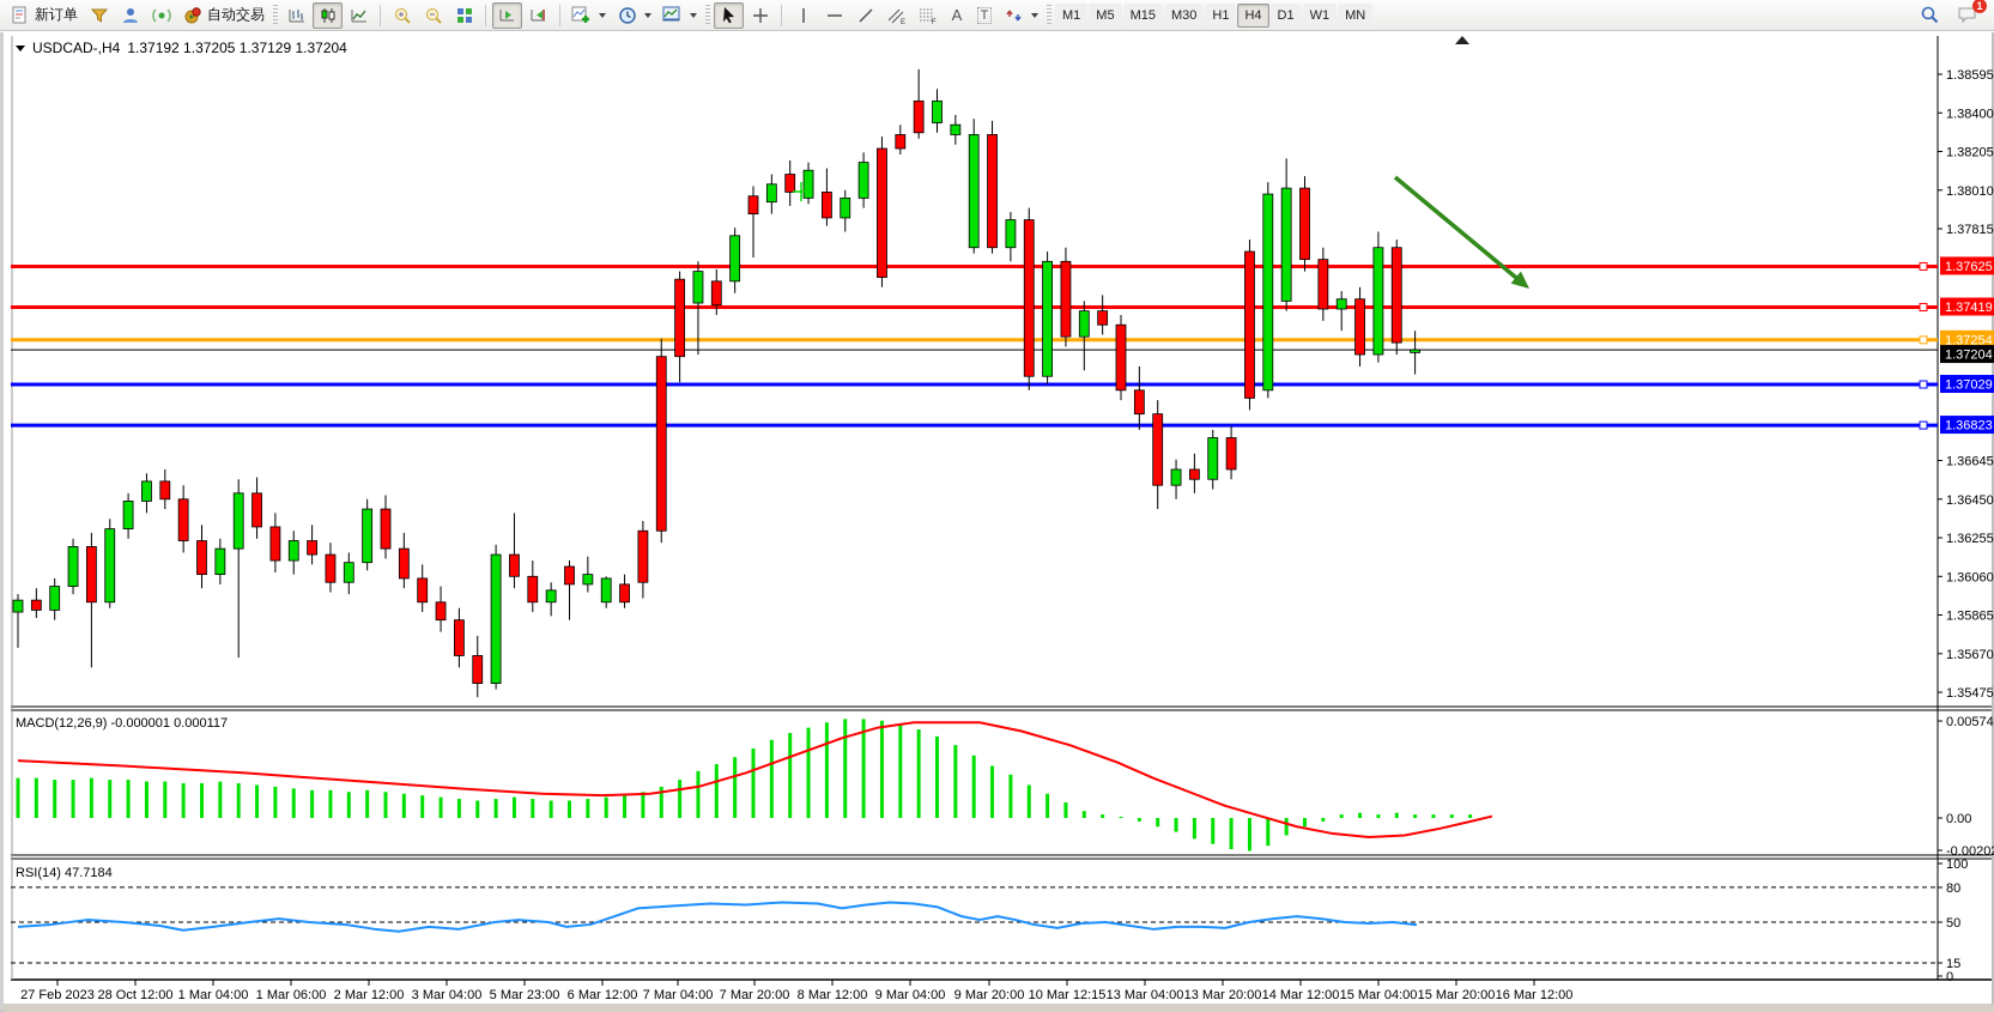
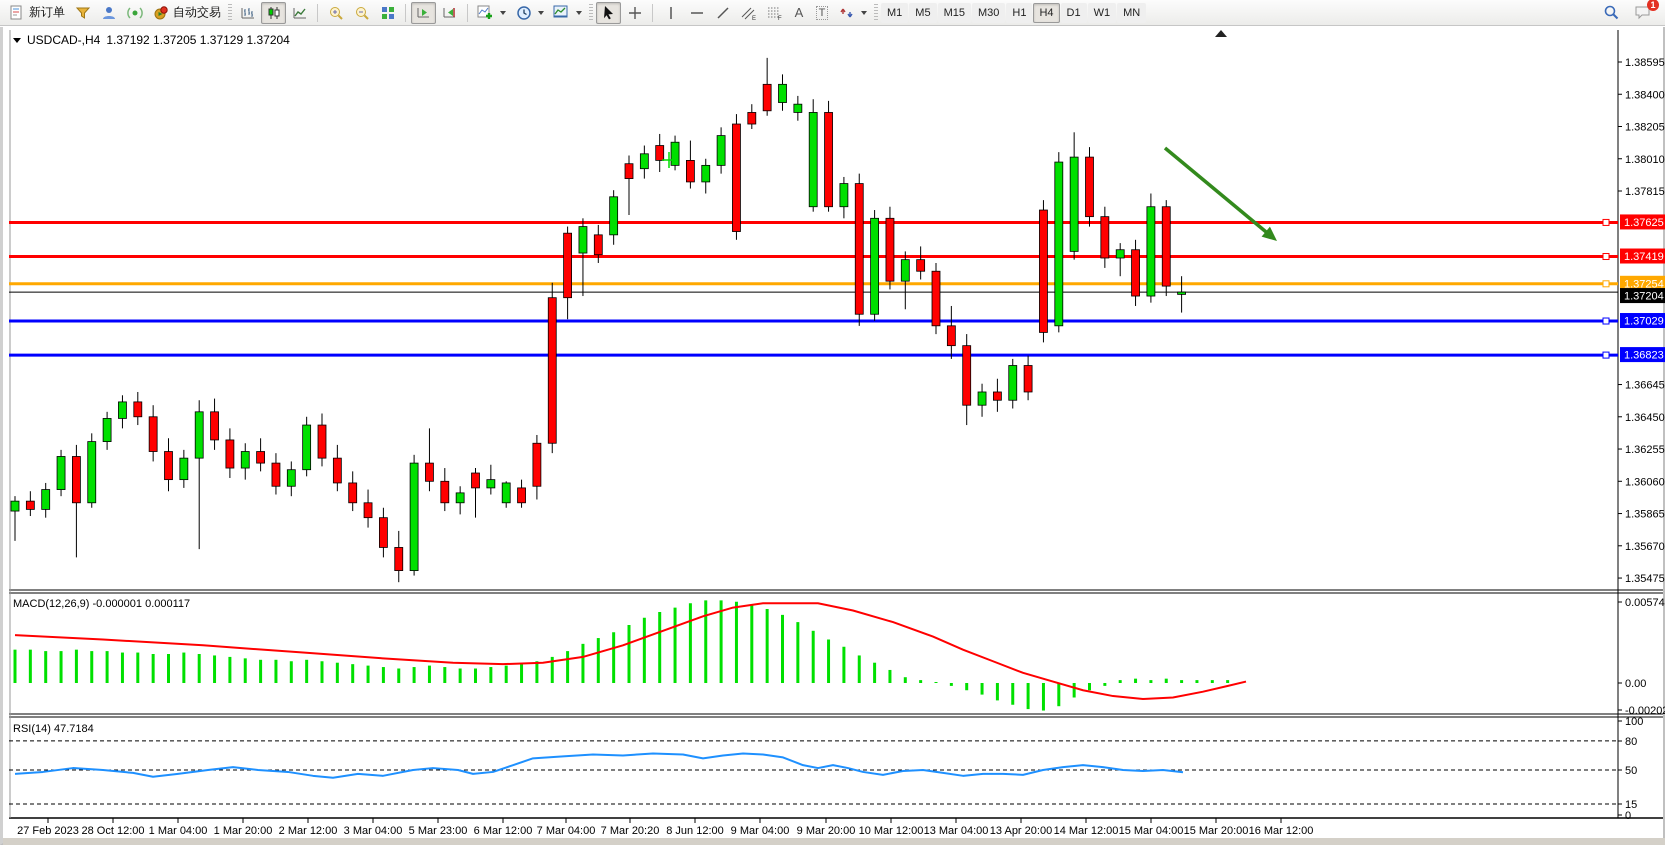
  新订单
  自动交易
  A
  T
  M1
  M5
  M15
  M30
  H1
  H4
  D1
  W1
  MN
  1
  1.37625
  1.37419
  1.37254
  1.37204
  1.37029
  1.36823
  1.38595
  1.38400
  1.38205
  1.38010
  1.37815
  1.36645
  1.36450
  1.36255
  1.36060
  1.35865
  1.35670
  1.35475
  0.00574
  0.00
  -0.0020
  100
  80
  50
  15
  0
  27 Feb 2023
  28 Oct 12:00
  1 Mar 04:00
- 1 Mar 06:00
+ 1 Mar 20:00
  2 Mar 12:00
  3 Mar 04:00
  5 Mar 23:00
  6 Mar 12:00
  7 Mar 04:00
- 7 Mar 20:00
+ 7 Mar 20:20
- 8 Mar 12:00
+ 8 Jun 12:00
  9 Mar 04:00
  9 Mar 20:00
- 10 Mar 12:15
+ 10 Mar 12:00
  13 Mar 04:00
- 13 Mar 20:00
+ 13 Apr 20:00
  14 Mar 12:00
  15 Mar 04:00
  15 Mar 20:00
  16 Mar 12:00
  USDCAD-,H4
  1.37192 1.37205 1.37129 1.37204
  MACD(12,26,9) -0.000001 0.000117
  RSI(14) 47.7184
